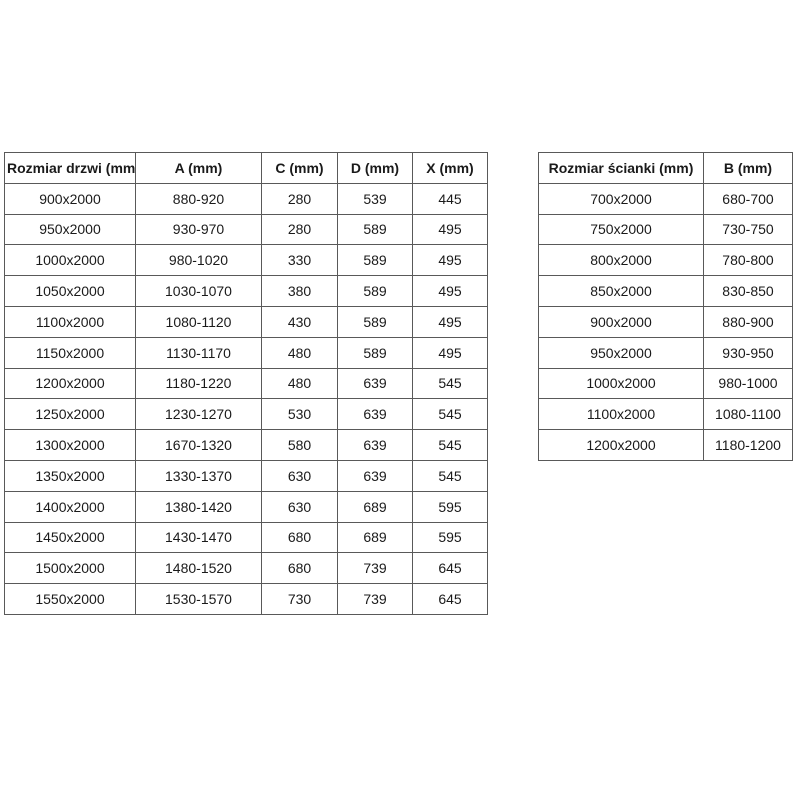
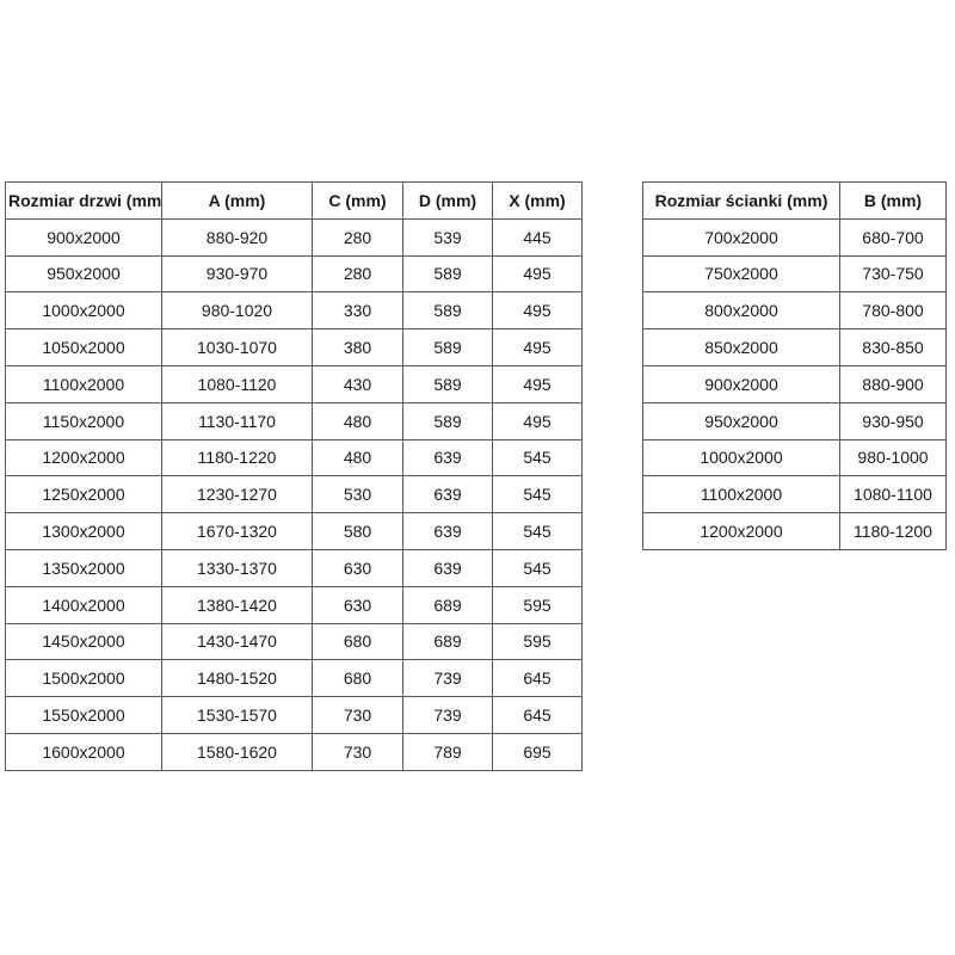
  Rozmiar drzwi (mm	A (mm)	C (mm)	D (mm)	X (mm)
  900x2000	880-920	280	539	445
  950x2000	930-970	280	589	495
  1000x2000	980-1020	330	589	495
  1050x2000	1030-1070	380	589	495
  1100x2000	1080-1120	430	589	495
  1150x2000	1130-1170	480	589	495
  1200x2000	1180-1220	480	639	545
  1250x2000	1230-1270	530	639	545
  1300x2000	1670-1320	580	639	545
  1350x2000	1330-1370	630	639	545
  1400x2000	1380-1420	630	689	595
  1450x2000	1430-1470	680	689	595
  1500x2000	1480-1520	680	739	645
  1550x2000	1530-1570	730	739	645
+ 1600x2000	1580-1620	730	789	695
  Rozmiar ścianki (mm)	B (mm)
  700x2000	680-700
  750x2000	730-750
  800x2000	780-800
  850x2000	830-850
  900x2000	880-900
  950x2000	930-950
  1000x2000	980-1000
  1100x2000	1080-1100
  1200x2000	1180-1200
